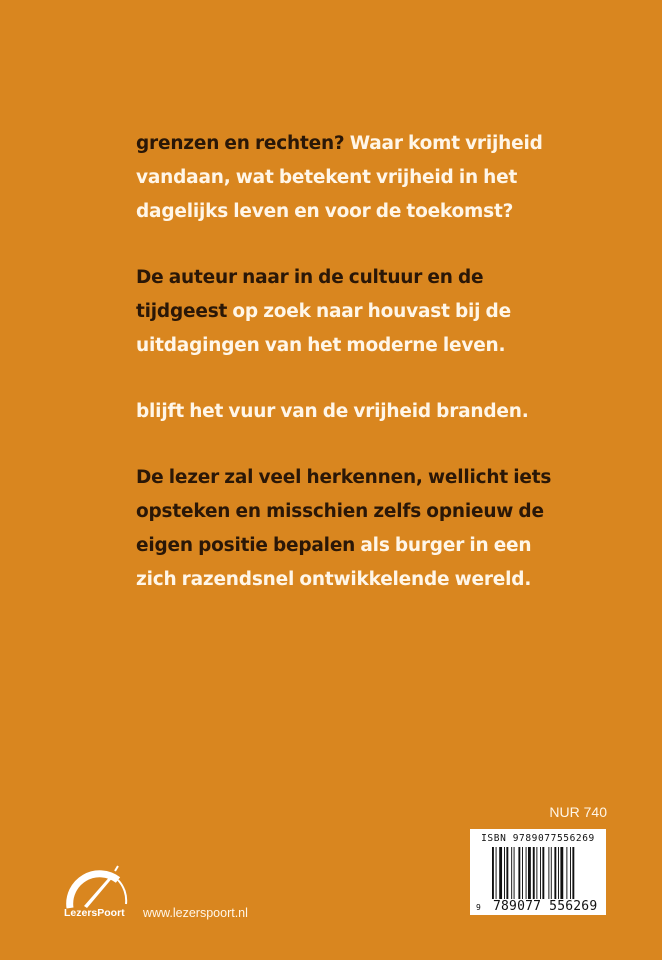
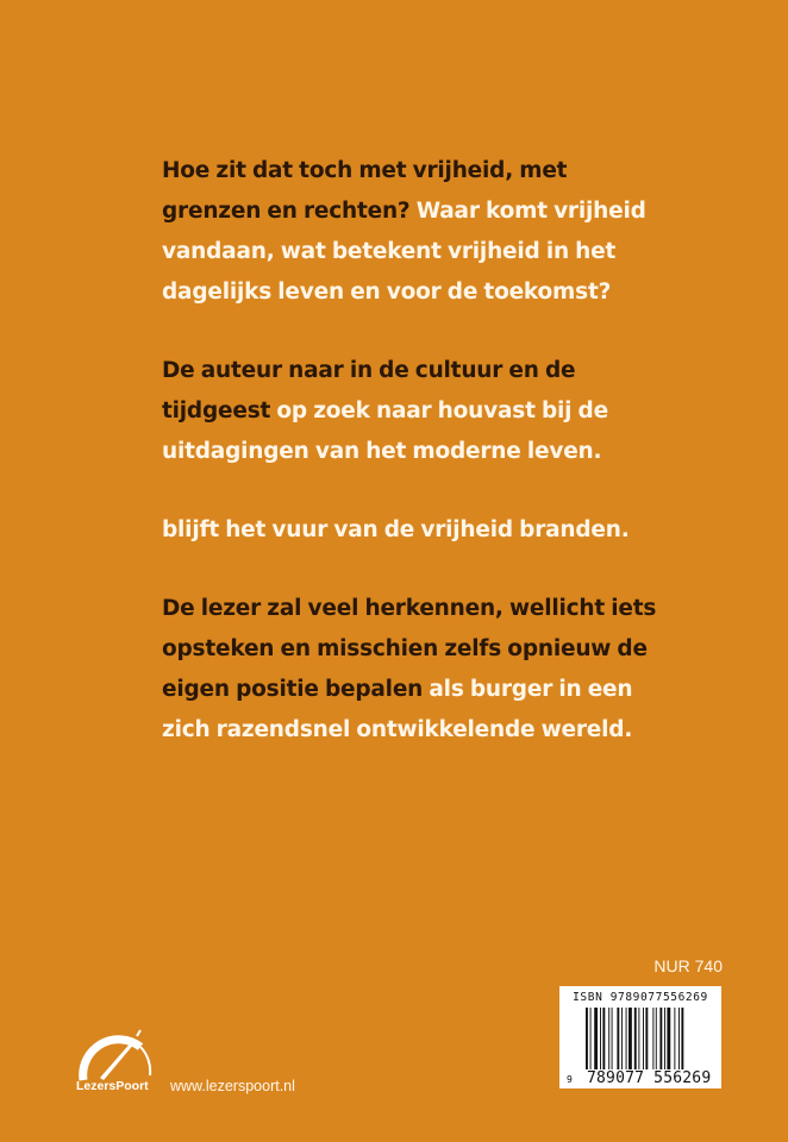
+ Hoe zit dat toch met vrijheid, met
  grenzen en rechten? Waar komt vrijheid
  vandaan, wat betekent vrijheid in het
  dagelijks leven en voor de toekomst?
  De auteur naar in de cultuur en de
  tijdgeest op zoek naar houvast bij de
  uitdagingen van het moderne leven.
  blijft het vuur van de vrijheid branden.
  De lezer zal veel herkennen, wellicht iets
  opsteken en misschien zelfs opnieuw de
  eigen positie bepalen als burger in een
  zich razendsnel ontwikkelende wereld.
  NUR 740
  ISBN 9789077556269
  9
  789077 556269
  LezersPoort
  www.lezerspoort.nl
